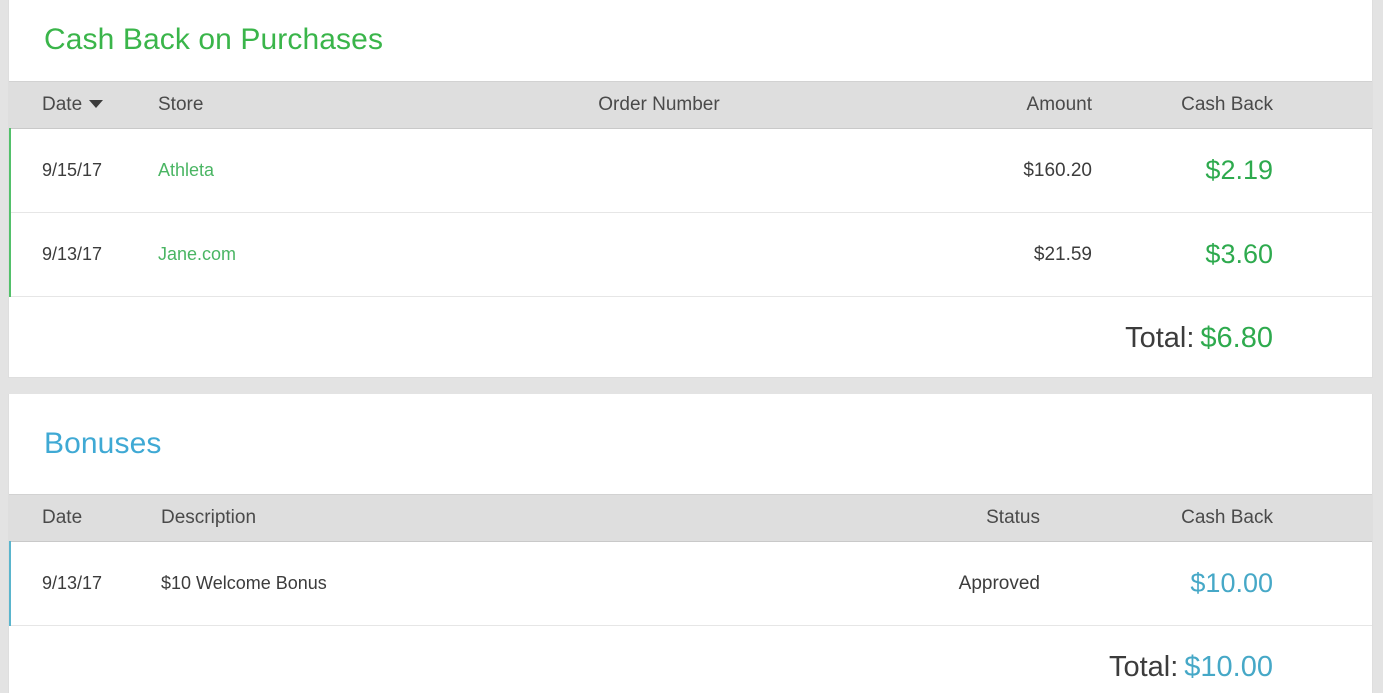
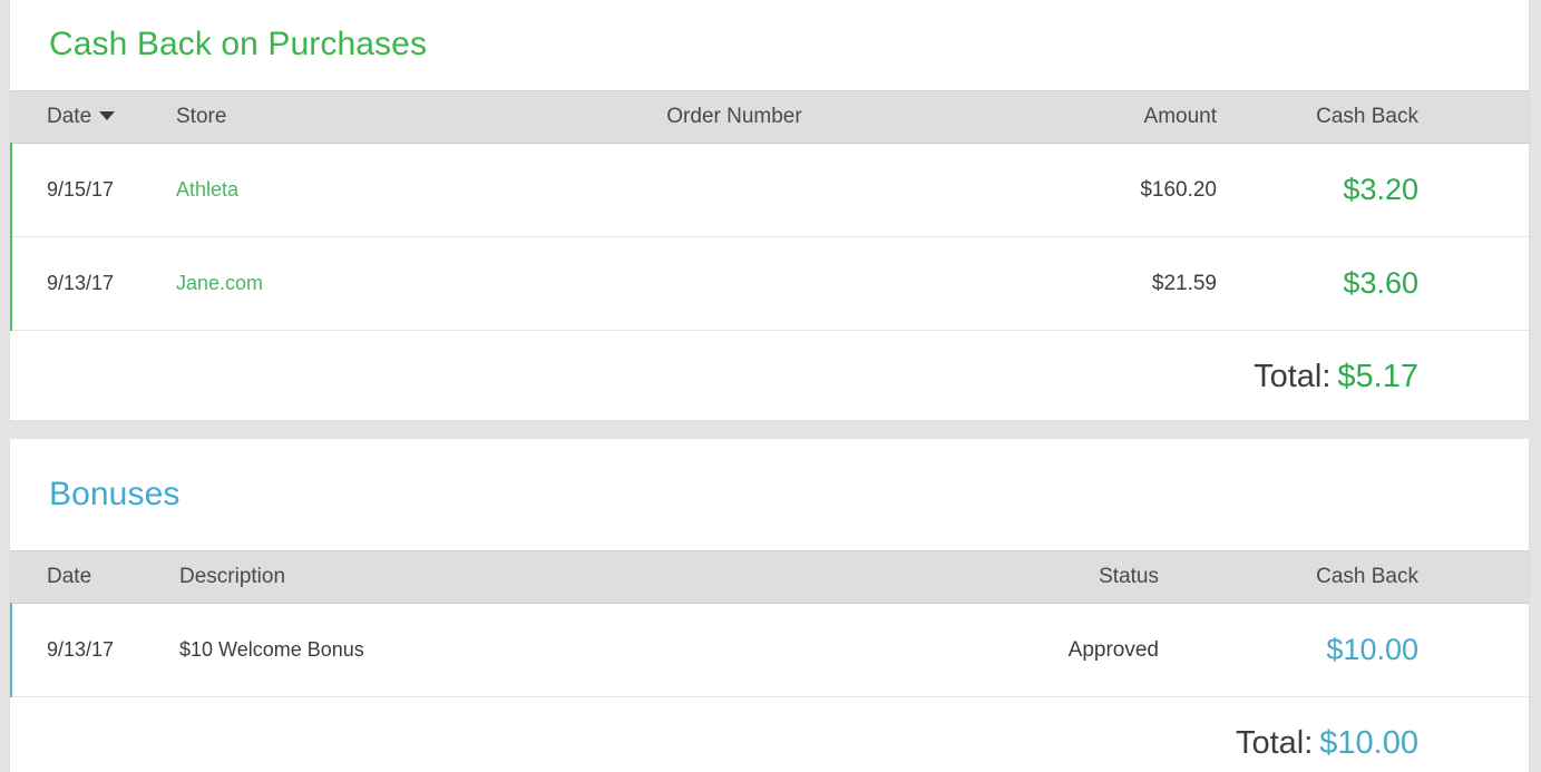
  Cash Back on Purchases
  Date	Store	Order Number	Amount	Cash Back
- 9/15/17	Athleta		$160.20	$2.19
+ 9/15/17	Athleta		$160.20	$3.20
  9/13/17	Jane.com		$21.59	$3.60
- Total: $6.80
+ Total: $5.17
  Bonuses
  Date	Description	Status	Cash Back
  9/13/17	$10 Welcome Bonus	Approved	$10.00
  Total: $10.00
